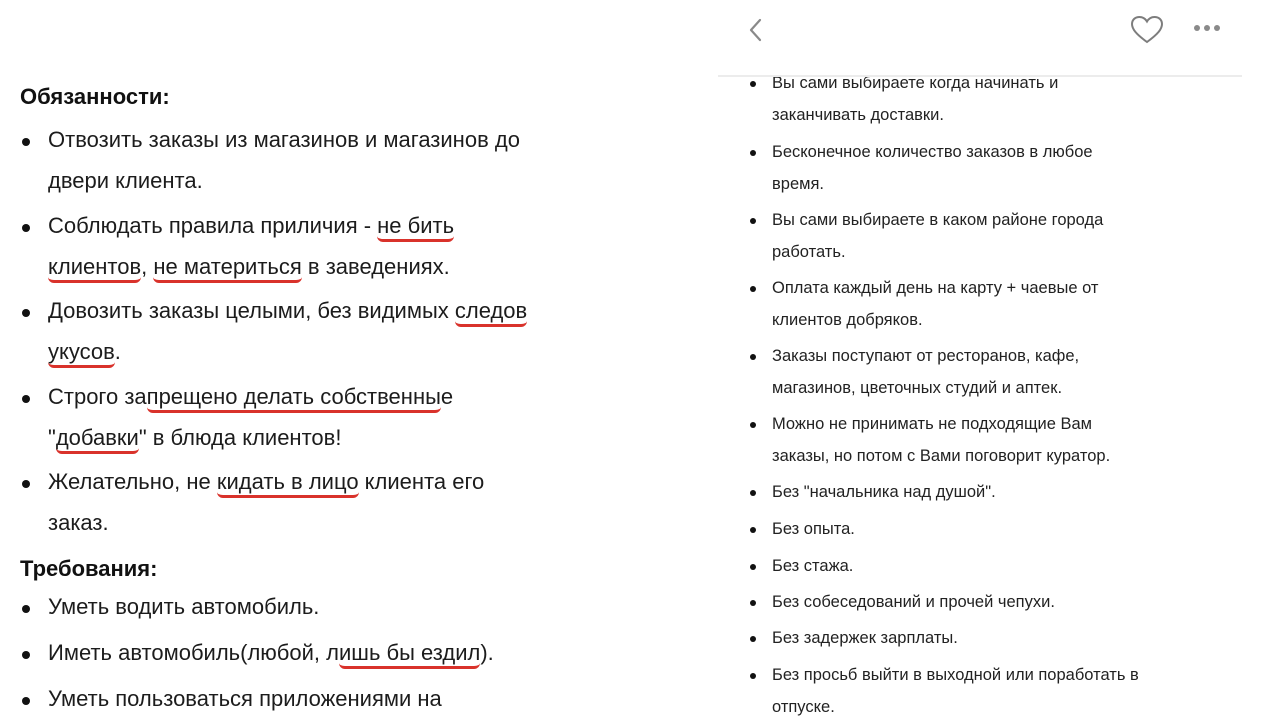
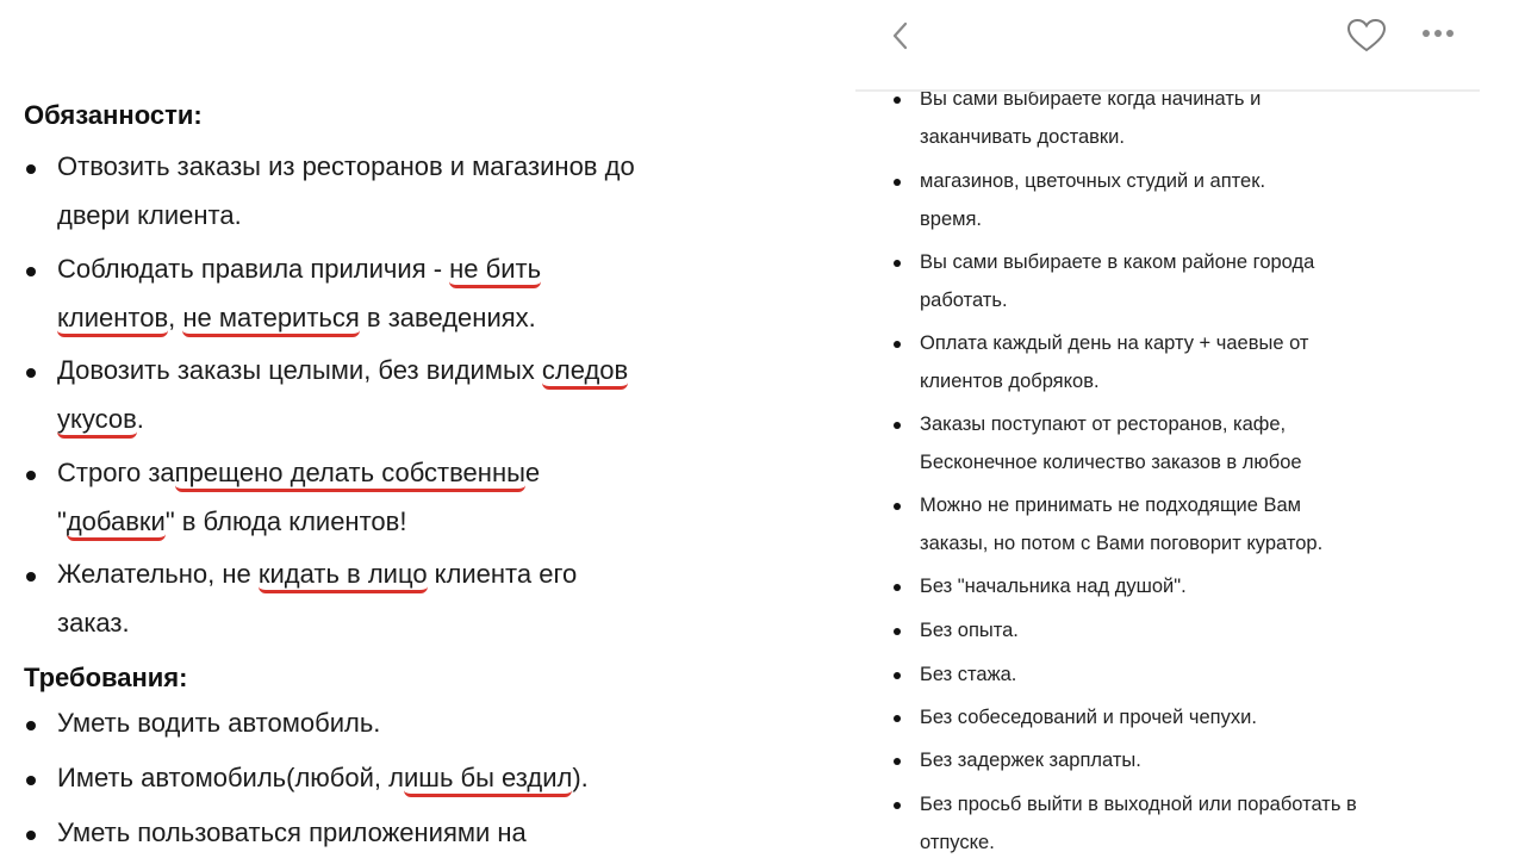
  Обязанности:
- Отвозить заказы из магазинов и магазинов до
+ Отвозить заказы из ресторанов и магазинов до
  двери клиента.
  Соблюдать правила приличия - не бить
  клиентов, не материться в заведениях.
  Довозить заказы целыми, без видимых следов
  укусов.
  Строго запрещено делать собственные
  "добавки" в блюда клиентов!
  Желательно, не кидать в лицо клиента его
  заказ.
  Требования:
  Уметь водить автомобиль.
  Иметь автомобиль(любой, лишь бы ездил).
  Уметь пользоваться приложениями на
  Вы сами выбираете когда начинать и
  заканчивать доставки.
- Бесконечное количество заказов в любое
+ магазинов, цветочных студий и аптек.
  время.
  Вы сами выбираете в каком районе города
  работать.
  Оплата каждый день на карту + чаевые от
  клиентов добряков.
  Заказы поступают от ресторанов, кафе,
- магазинов, цветочных студий и аптек.
+ Бесконечное количество заказов в любое
  Можно не принимать не подходящие Вам
  заказы, но потом с Вами поговорит куратор.
  Без "начальника над душой".
  Без опыта.
  Без стажа.
  Без собеседований и прочей чепухи.
  Без задержек зарплаты.
  Без просьб выйти в выходной или поработать в
  отпуске.
